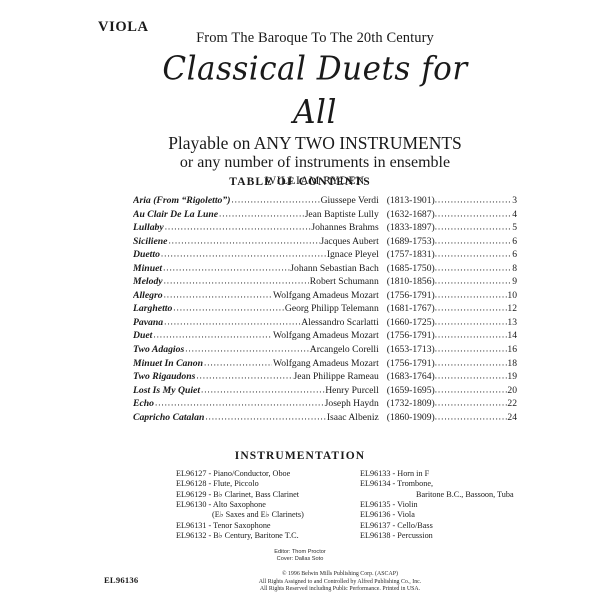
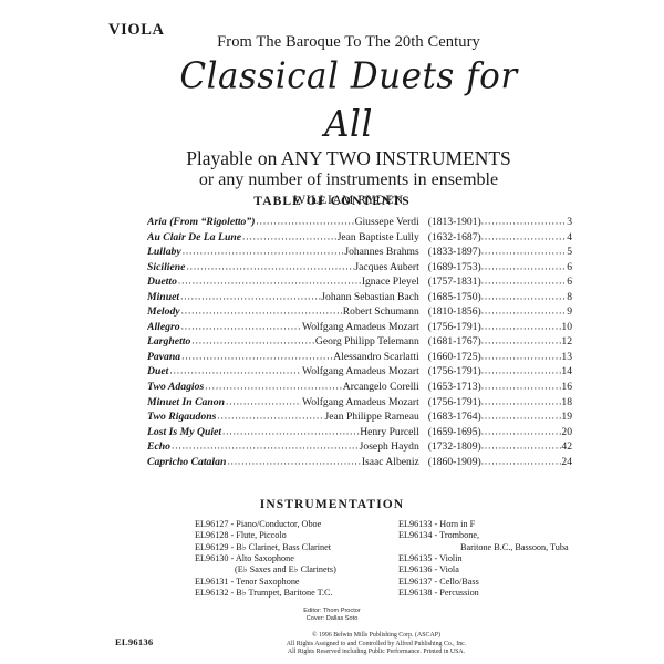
  VIOLA
  From The Baroque To The 20th Century
  Classical Duets for All
  Playable on ANY TWO INSTRUMENTS
  or any number of instruments in ensemble
  WILLIAM RYDEN
  TABLE OF CONTENTS
  Aria (From “Rigoletto”)
  Giussepe Verdi
  (1813-1901)
  3
  Au Clair De La Lune
  Jean Baptiste Lully
  (1632-1687)
  4
  Lullaby
  Johannes Brahms
  (1833-1897)
  5
  Siciliene
  Jacques Aubert
  (1689-1753)
  6
  Duetto
  Ignace Pleyel
  (1757-1831)
  6
  Minuet
  Johann Sebastian Bach
  (1685-1750)
  8
  Melody
  Robert Schumann
  (1810-1856)
  9
  Allegro
  Wolfgang Amadeus Mozart
  (1756-1791)
  10
  Larghetto
  Georg Philipp Telemann
  (1681-1767)
  12
  Pavana
  Alessandro Scarlatti
  (1660-1725)
  13
  Duet
  Wolfgang Amadeus Mozart
  (1756-1791)
  14
  Two Adagios
  Arcangelo Corelli
  (1653-1713)
  16
  Minuet In Canon
  Wolfgang Amadeus Mozart
  (1756-1791)
  18
  Two Rigaudons
  Jean Philippe Rameau
  (1683-1764)
  19
  Lost Is My Quiet
  Henry Purcell
  (1659-1695)
  20
  Echo
  Joseph Haydn
  (1732-1809)
- 22
+ 42
  Capricho Catalan
  Isaac Albeniz
  (1860-1909)
  24
  INSTRUMENTATION
  EL96127 - Piano/Conductor, Oboe
  EL96128 - Flute, Piccolo
  EL96129 - B♭ Clarinet, Bass Clarinet
  EL96130 - Alto Saxophone
  (E♭ Saxes and E♭ Clarinets)
  EL96131 - Tenor Saxophone
- EL96132 - B♭ Century, Baritone T.C.
+ EL96132 - B♭ Trumpet, Baritone T.C.
  EL96133 - Horn in F
  EL96134 - Trombone,
  Baritone B.C., Bassoon, Tuba
  EL96135 - Violin
  EL96136 - Viola
  EL96137 - Cello/Bass
  EL96138 - Percussion
  EL96136
